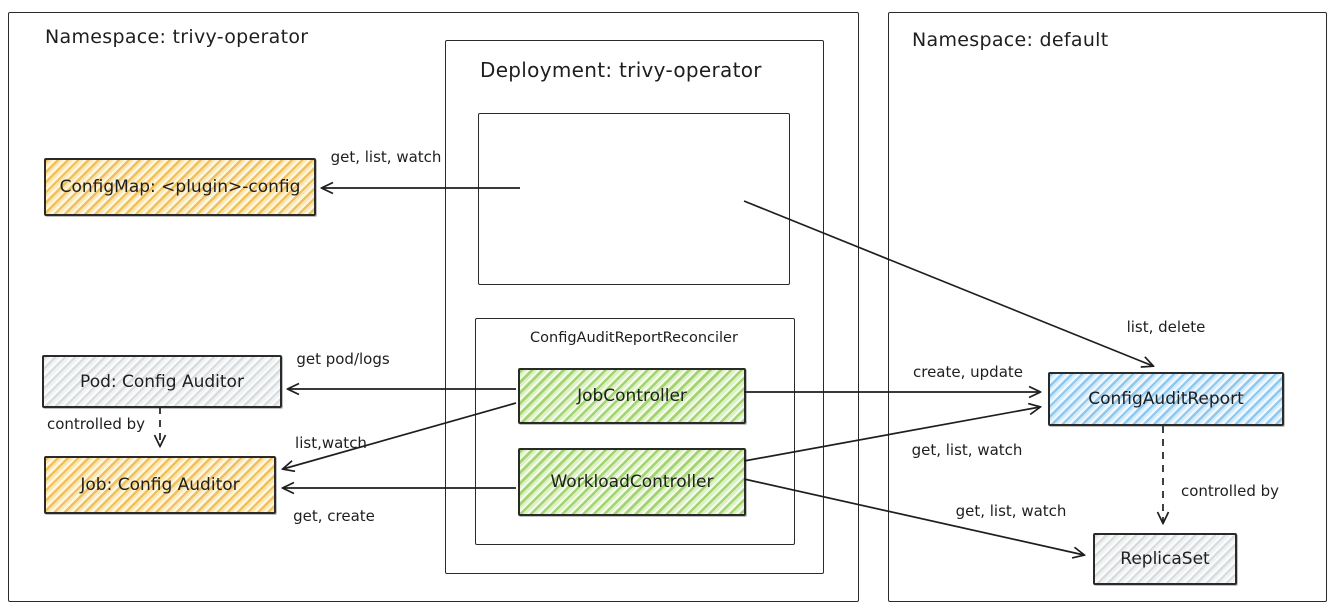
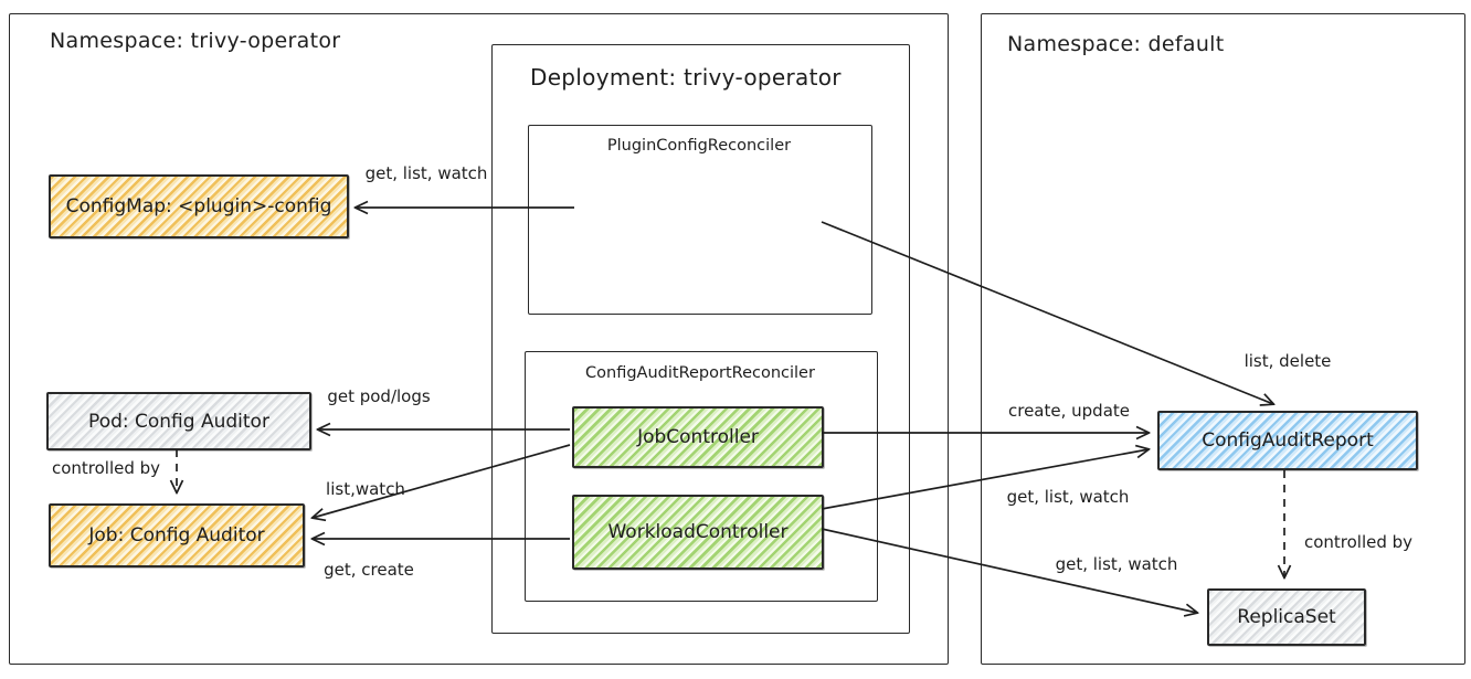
  Namespace: trivy-operator
  Namespace: default
  Deployment: trivy-operator
+ PluginConfigReconciler
  ConfigAuditReportReconciler
  ConfigMap: <plugin>-config
  Pod: Config Auditor
  Job: Config Auditor
  JobController
  WorkloadController
  ConfigAuditReport
  ReplicaSet
  get, list, watch
  list, delete
  get pod/logs
  list,watch
  create, update
  get, create
  get, list, watch
  get, list, watch
  controlled by
  controlled by
